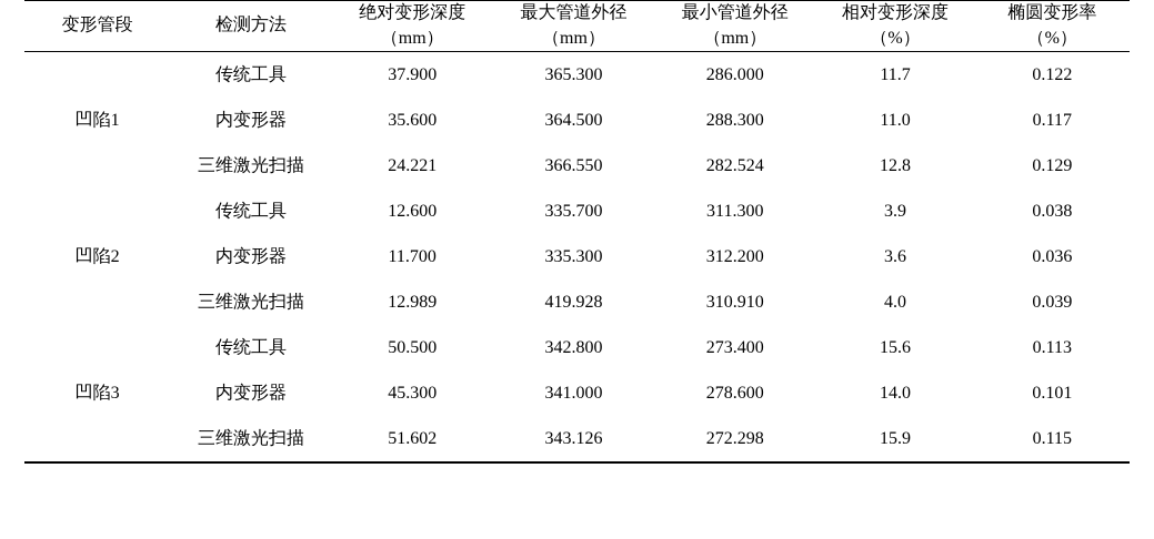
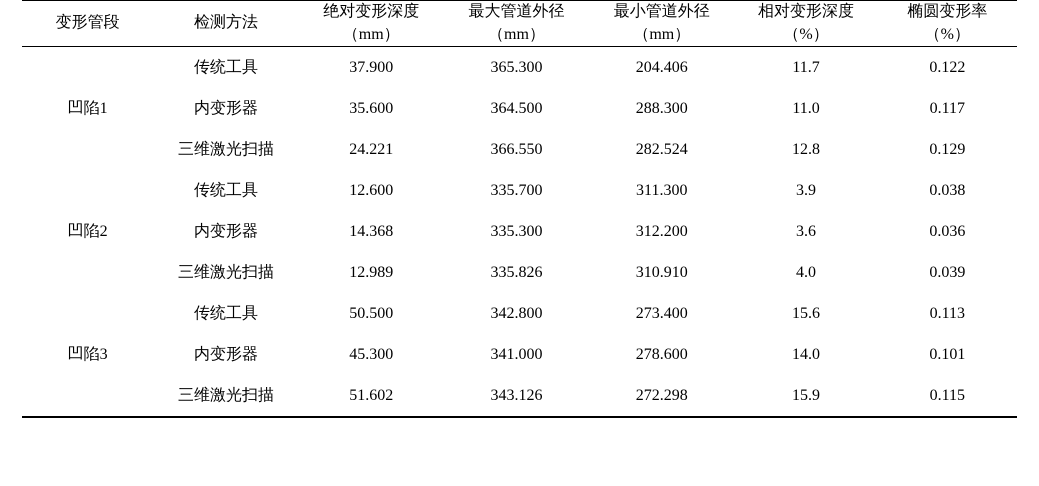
  变形管段	检测方法	绝对变形深度 （mm）	最大管道外径 （mm）	最小管道外径 （mm）	相对变形深度 （%）	椭圆变形率 （%）
- 凹陷1	传统工具	37.900	365.300	286.000	11.7	0.122
+ 凹陷1	传统工具	37.900	365.300	204.406	11.7	0.122
  内变形器	35.600	364.500	288.300	11.0	0.117
  三维激光扫描	24.221	366.550	282.524	12.8	0.129
  凹陷2	传统工具	12.600	335.700	311.300	3.9	0.038
- 内变形器	11.700	335.300	312.200	3.6	0.036
+ 内变形器	14.368	335.300	312.200	3.6	0.036
- 三维激光扫描	12.989	419.928	310.910	4.0	0.039
+ 三维激光扫描	12.989	335.826	310.910	4.0	0.039
  凹陷3	传统工具	50.500	342.800	273.400	15.6	0.113
  内变形器	45.300	341.000	278.600	14.0	0.101
  三维激光扫描	51.602	343.126	272.298	15.9	0.115
